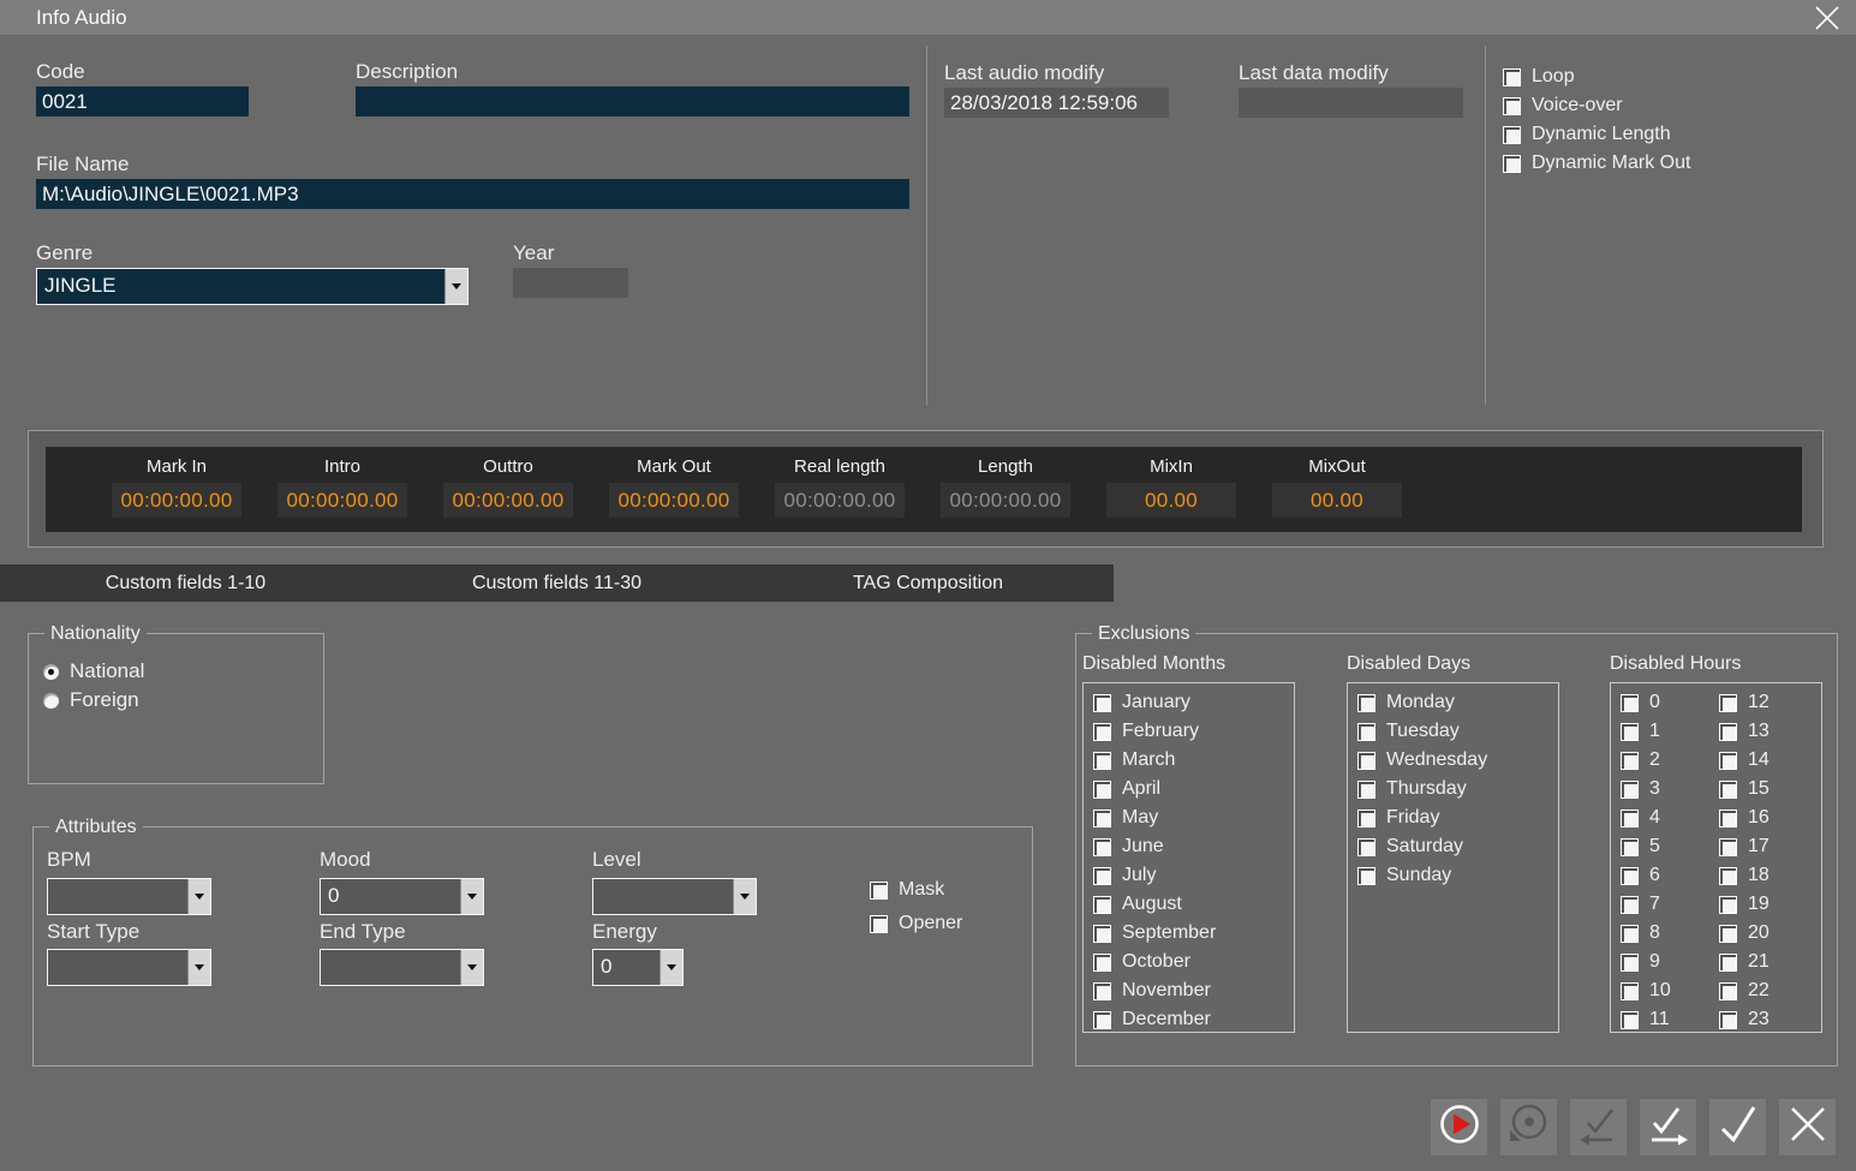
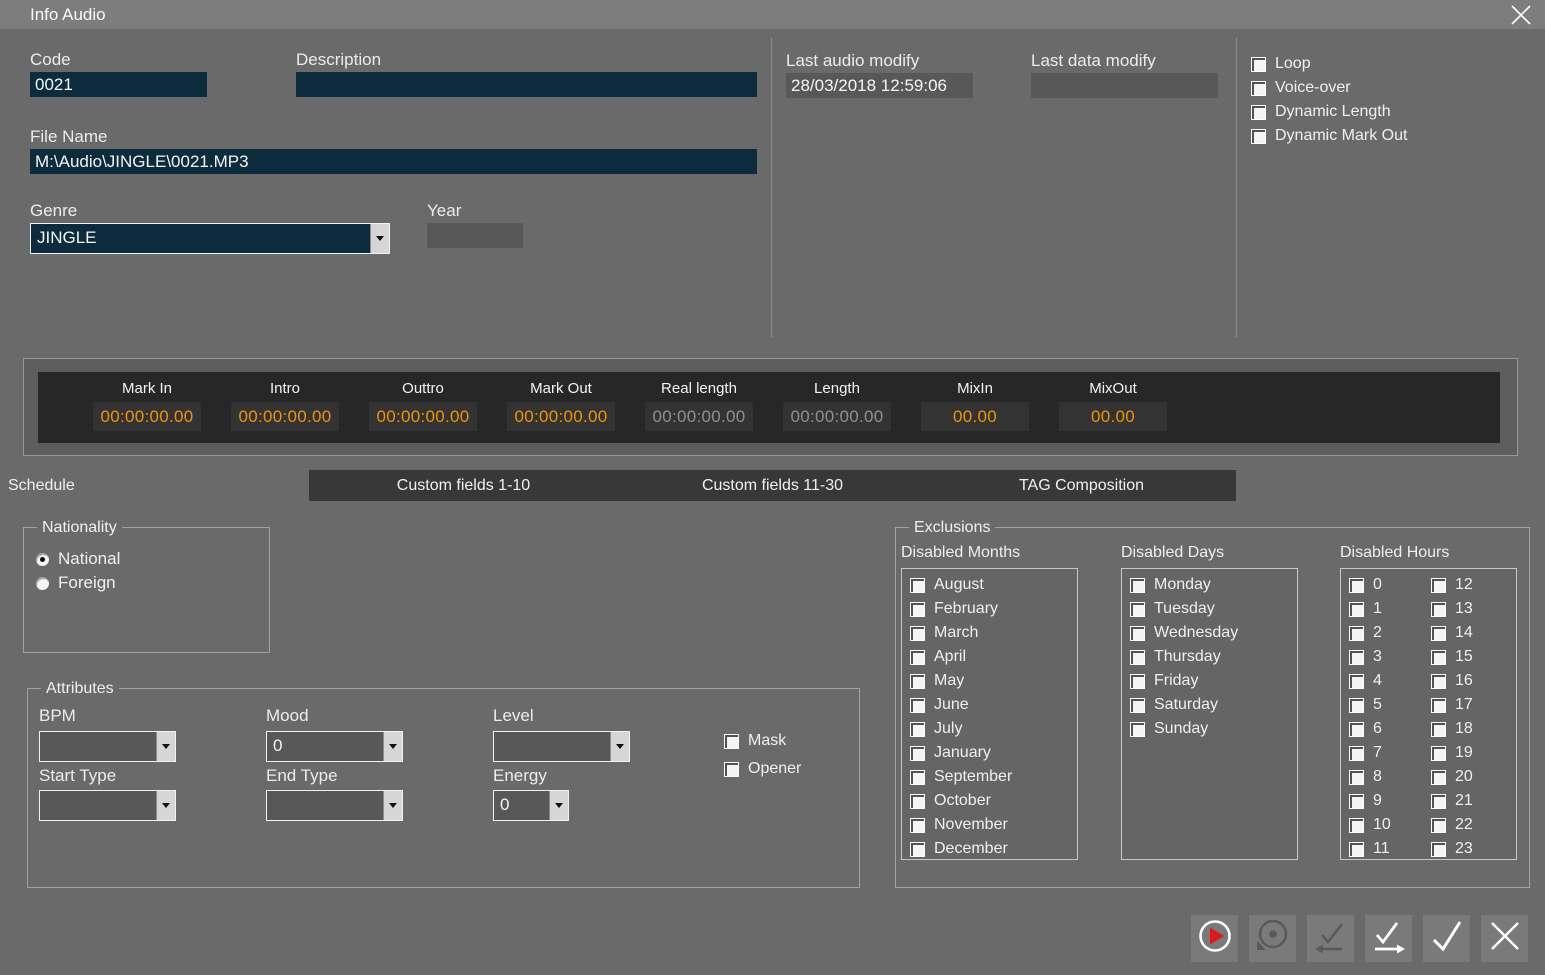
  Info Audio
  Code
  0021
  Description
  File Name
  M:\Audio\JINGLE\0021.MP3
  Genre
  JINGLE
  Year
  Last audio modify
  28/03/2018 12:59:06
  Last data modify
  Loop
  Voice-over
  Dynamic Length
  Dynamic Mark Out
  Mark In
  00:00:00.00
  Intro
  00:00:00.00
  Outtro
  00:00:00.00
  Mark Out
  00:00:00.00
  Real length
  00:00:00.00
  Length
  00:00:00.00
  MixIn
  00.00
  MixOut
  00.00
+ Schedule
  Custom fields 1-10
  Custom fields 11-30
  TAG Composition
  Nationality
  National
  Foreign
  Attributes
  BPM
  Mood
  0
  Level
  Mask
  Opener
  Start Type
  End Type
  Energy
  0
  Exclusions
  Disabled Months
- January
+ August
  February
  March
  April
  May
  June
  July
- August
+ January
  September
  October
  November
  December
  Disabled Days
  Monday
  Tuesday
  Wednesday
  Thursday
  Friday
  Saturday
  Sunday
  Disabled Hours
  0
  1
  2
  3
  4
  5
  6
  7
  8
  9
  10
  11
  12
  13
  14
  15
  16
  17
  18
  19
  20
  21
  22
  23
